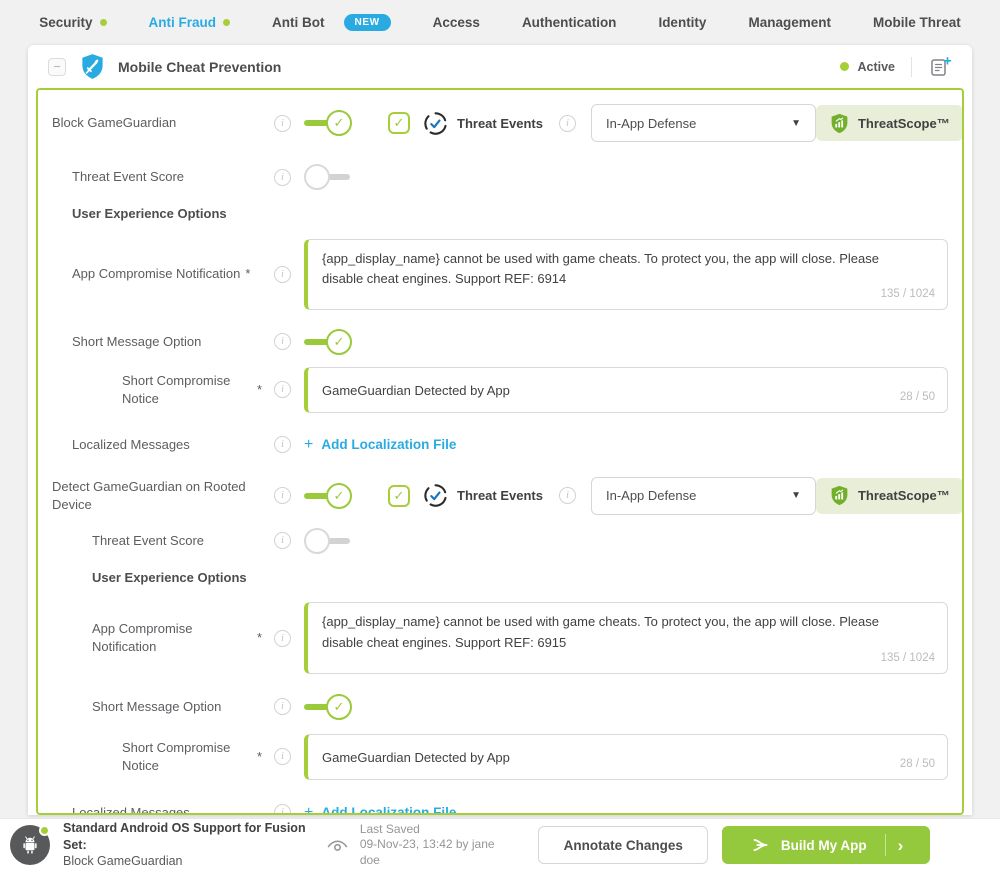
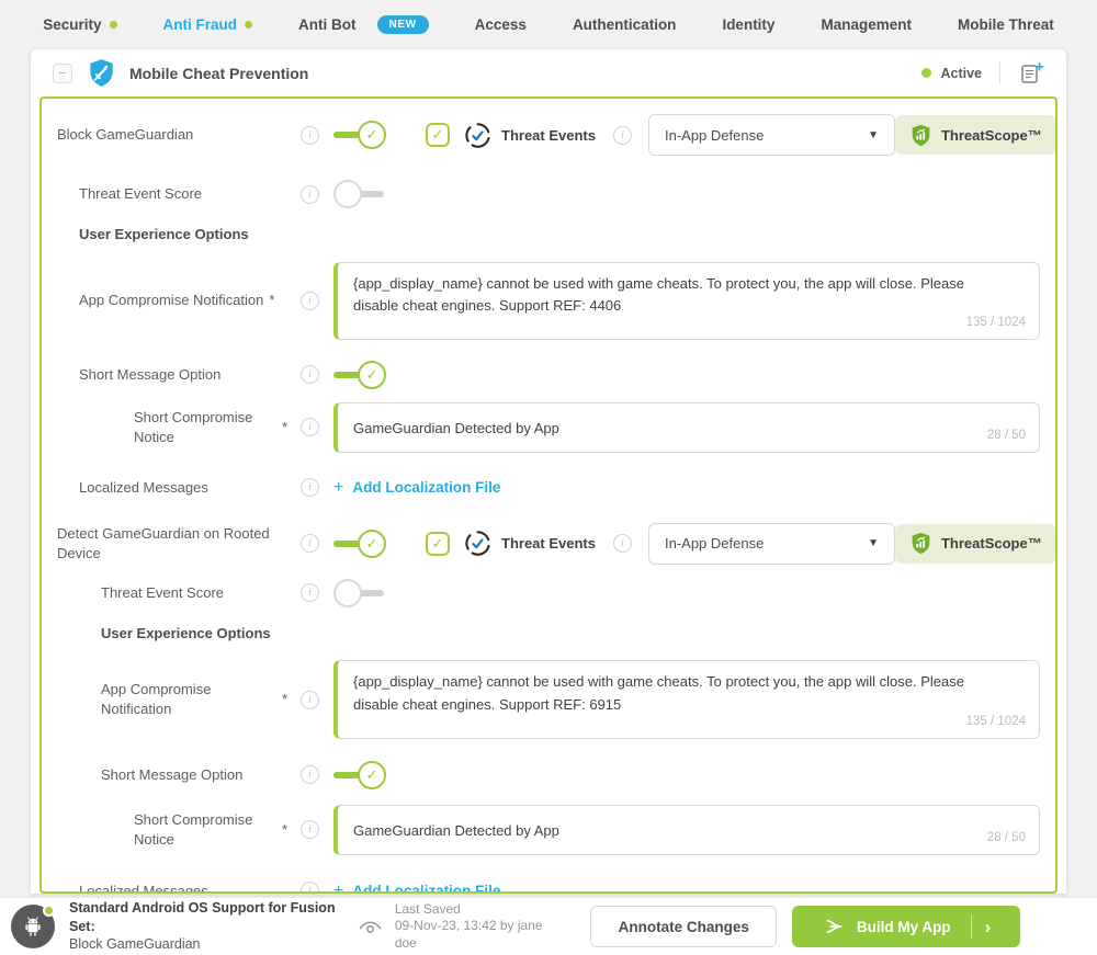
  Security
  Anti Fraud
  Anti Bot
  NEW
  Access
  Authentication
  Identity
  Management
  Mobile Threat
  Mobile Cheat Prevention
  Active
  Block GameGuardian
  Threat Events
  In-App Defense
  ThreatScope™
  Threat Event Score
  User Experience Options
  App Compromise Notification
- {app_display_name} cannot be used with game cheats. To protect you, the app will close. Please disable cheat engines. Support REF: 6914
+ {app_display_name} cannot be used with game cheats. To protect you, the app will close. Please disable cheat engines. Support REF: 4406
  135 / 1024
  Short Message Option
  Short Compromise Notice
  GameGuardian Detected by App
  28 / 50
  Localized Messages
  Add Localization File
  Detect GameGuardian on Rooted Device
  Threat Events
  In-App Defense
  ThreatScope™
  Threat Event Score
  User Experience Options
  App Compromise Notification
  {app_display_name} cannot be used with game cheats. To protect you, the app will close. Please disable cheat engines. Support REF: 6915
  135 / 1024
  Short Message Option
  Short Compromise Notice
  GameGuardian Detected by App
  28 / 50
  Localized Messages
  Add Localization File
  Standard Android OS Support for Fusion Set:
  Block GameGuardian
  Last Saved
  09-Nov-23, 13:42 by jane doe
  Annotate Changes
  Build My App
